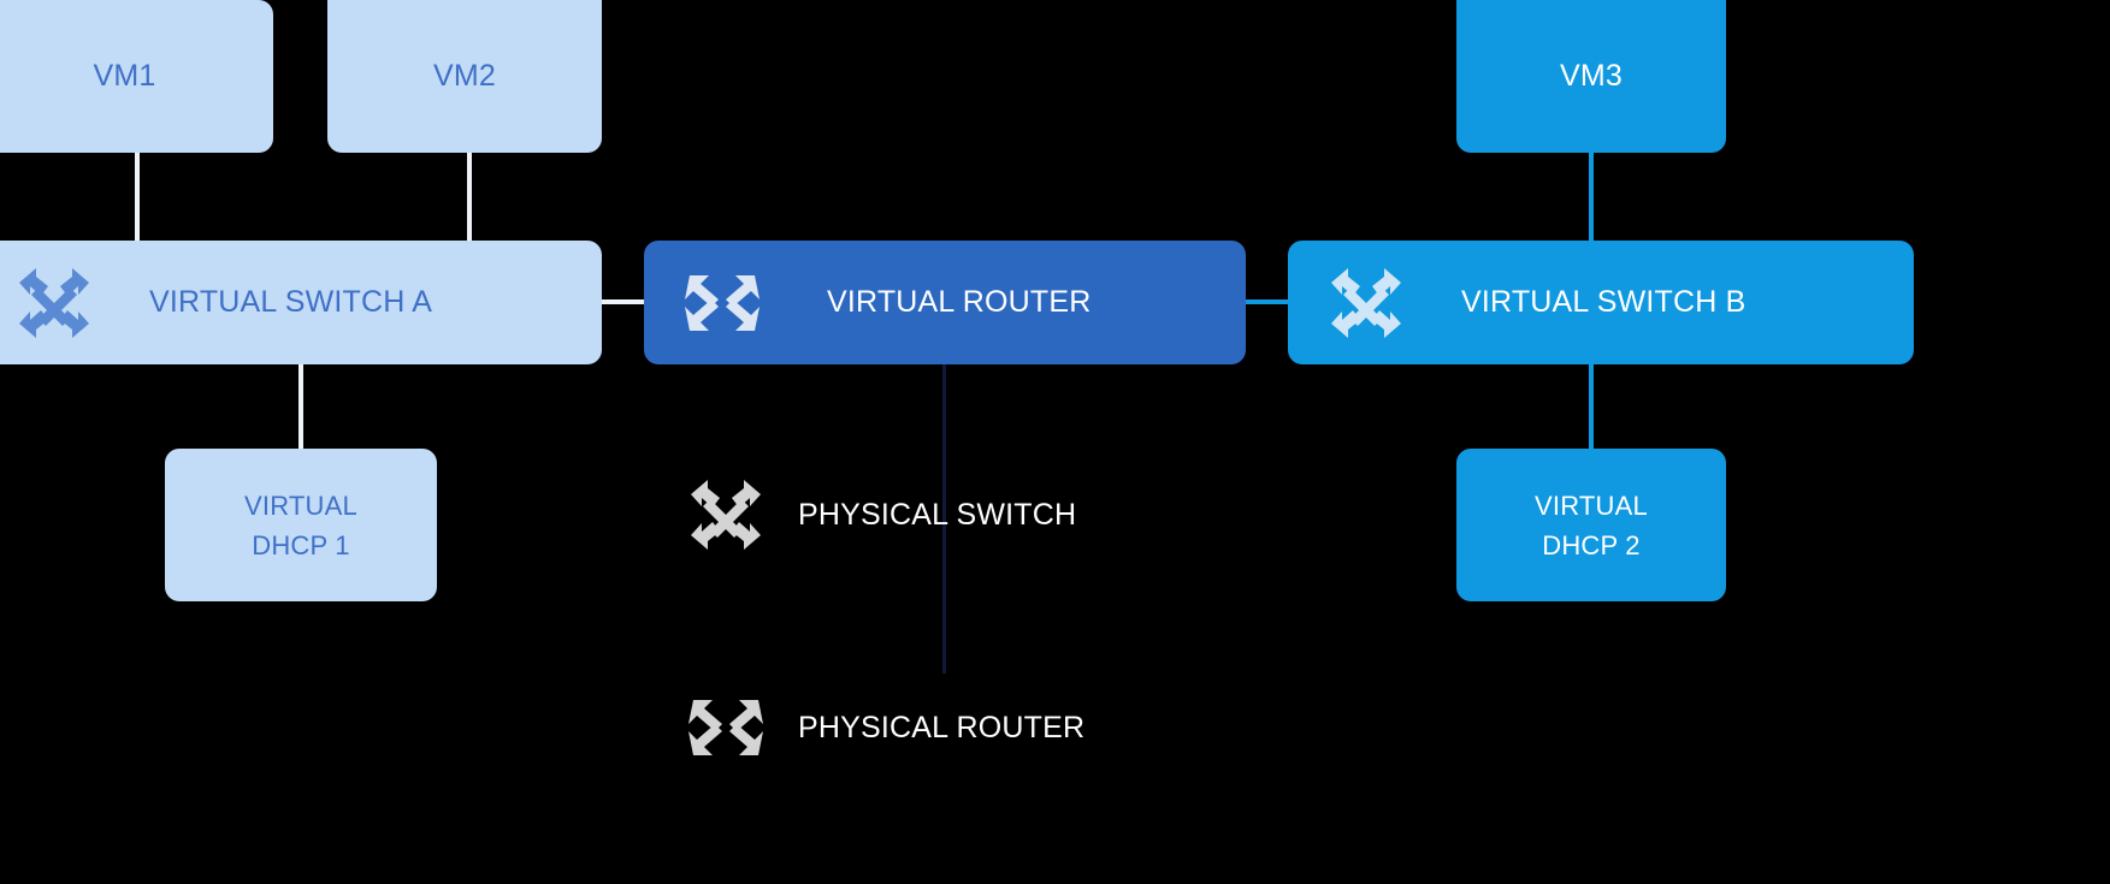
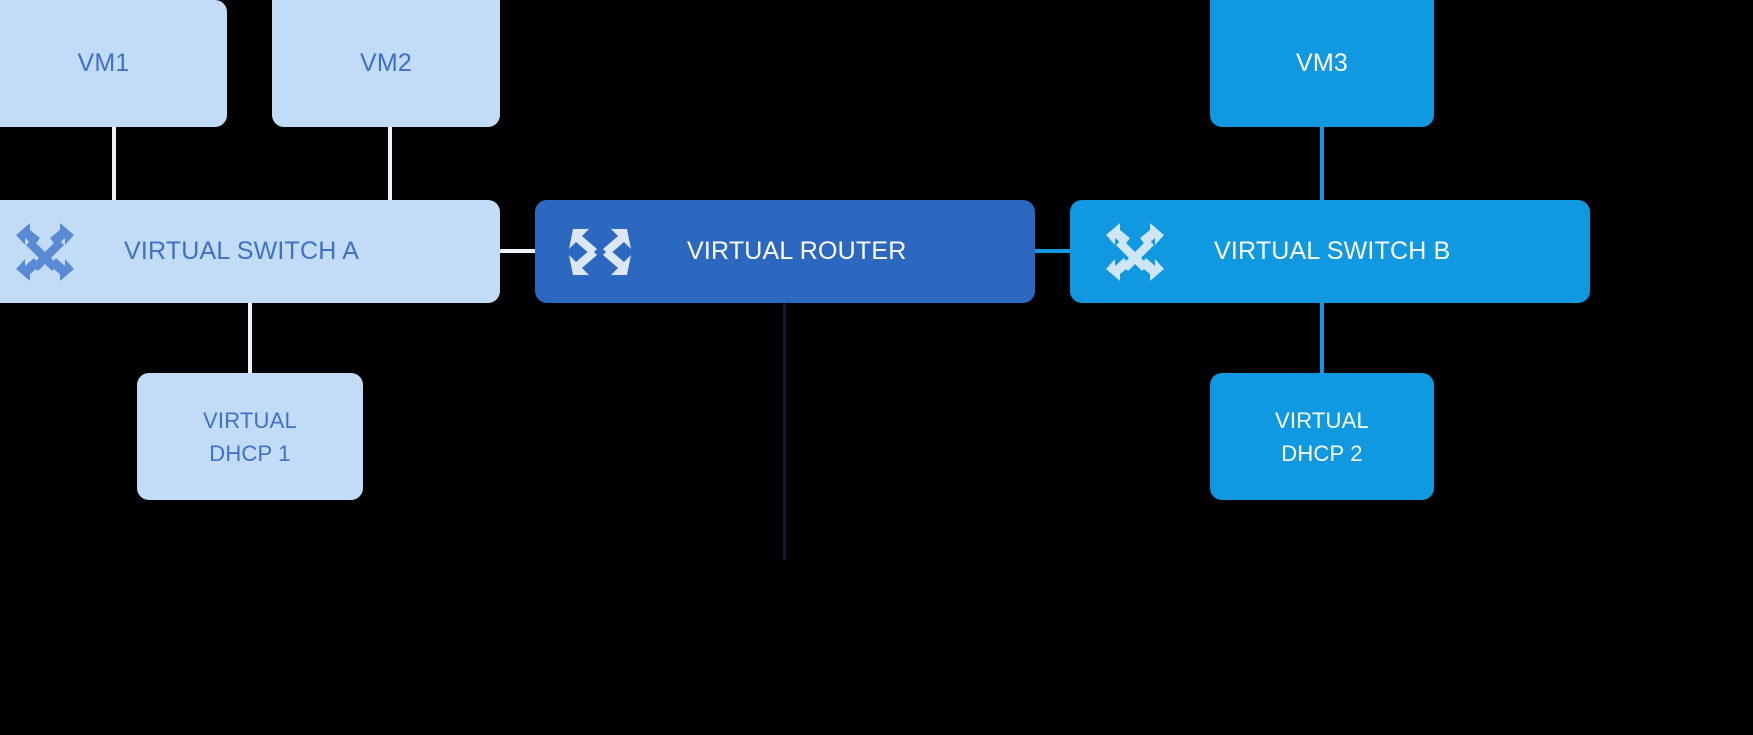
  VM1
  VM2
  VM3
  VIRTUAL SWITCH A
  VIRTUAL ROUTER
  VIRTUAL SWITCH B
  VIRTUAL
  DHCP 1
  VIRTUAL
  DHCP 2
- PHYSICAL SWITCH
- PHYSICAL ROUTER
